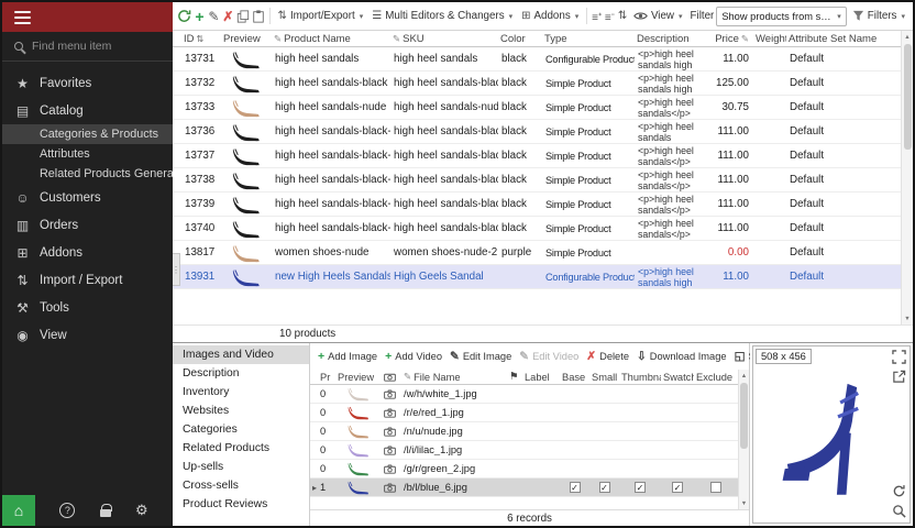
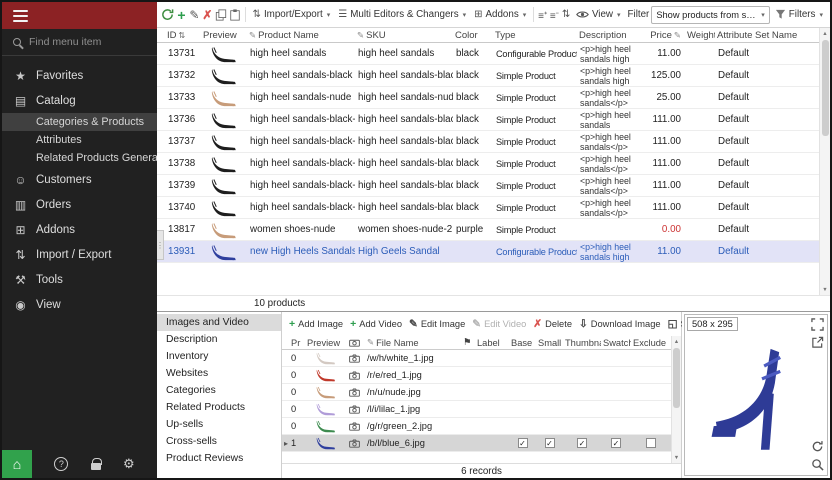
  Find menu item
  ★
  Favorites
  ▤
  Catalog
  Categories & Products
  Attributes
  Related Products Genera
  ☺
  Customers
  ▥
  Orders
  ⊞
  Addons
  ⇅
  Import / Export
  ⚒
  Tools
  ◉
  View
  ⌂
  ?
  ⚙
  +
  ✎
  ✗
  ⇅
  Import/Export
  ☰
  Multi Editors & Changers
  ⊞
  Addons
  ≡⁺
  ≡⁻
  ⇅
  View
  Filter
  Filters
  ID
  ⇅
  Preview
  ✎
  Product Name
  ✎
  SKU
  Color
  Type
  Description
  Price
  ✎
  Weigh
  Attribute Set Name
  13731
  high heel sandals
  high heel sandals
  black
  Configurable Produc
  11.00
  Default
  13732
  high heel sandals-black
  high heel sandals-bla
  black
  Simple Product
  125.00
  Default
  13733
  high heel sandals-nude
  high heel sandals-nud
  black
  Simple Product
  <p>high heel sandals</p>
- 30.75
+ 25.00
  Default
  13736
  high heel sandals-black-
  high heel sandals-bla
  black
  Simple Product
  111.00
  Default
  13737
  high heel sandals-black-
  high heel sandals-bla
  black
  Simple Product
  <p>high heel sandals</p>
  111.00
  Default
  13738
  high heel sandals-black-
  high heel sandals-bla
  black
  Simple Product
  <p>high heel sandals</p>
  111.00
  Default
  13739
  high heel sandals-black-
  high heel sandals-bla
  black
  Simple Product
  <p>high heel sandals</p>
  111.00
  Default
  13740
  high heel sandals-black-
  high heel sandals-bla
  black
  Simple Product
  <p>high heel sandals</p>
  111.00
  Default
  13817
  women shoes-nude
  women shoes-nude-2
  purple
  Simple Product
  0.00
  Default
  13931
  new High Heels Sandals
  High Geels Sandal
  Configurable Produc
  11.00
  Default
  10 products
  Images and Video
  Description
  Inventory
  Websites
  Categories
  Related Products
  Up-sells
  Cross-sells
  Product Reviews
  +
  Add Image
  +
  Add Video
  ✎
  Edit Image
  ✎
  Edit Video
  ✗
  Delete
  ⇩
  Download Image
  ◱
  Pr
  Preview
  ✎
  File Name
  ⚑
  Label
  Base
  Small
  Thumbn
  Swatch
  Exclude
  0
  /w/h/white_1.jpg
  0
  /r/e/red_1.jpg
  0
  /n/u/nude.jpg
  0
  /l/i/lilac_1.jpg
  0
  /g/r/green_2.jpg
  ▸
  1
  /b/l/blue_6.jpg
  6 records
- 508 x 456
+ 508 x 295
  ⋮
